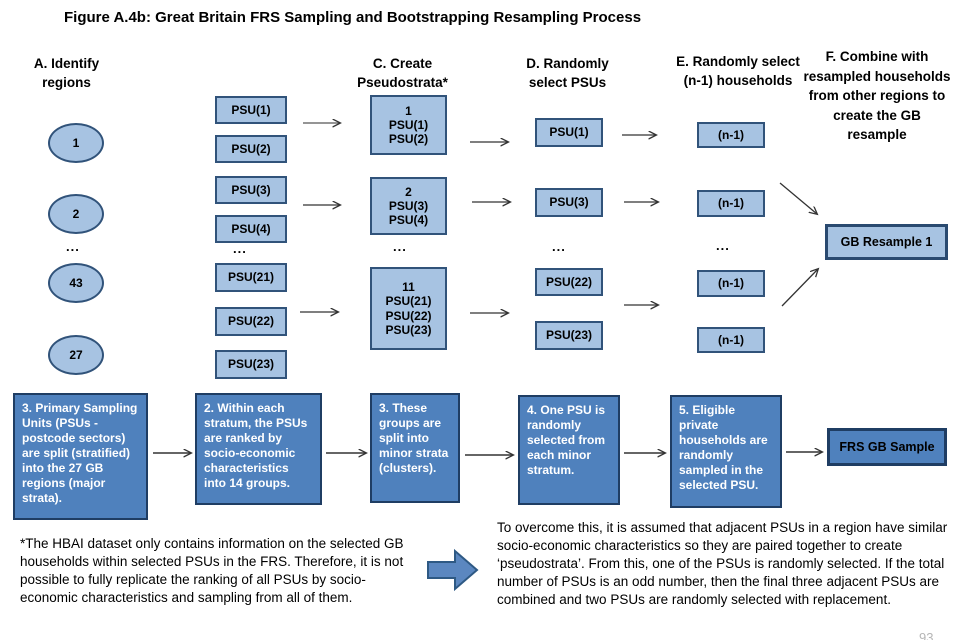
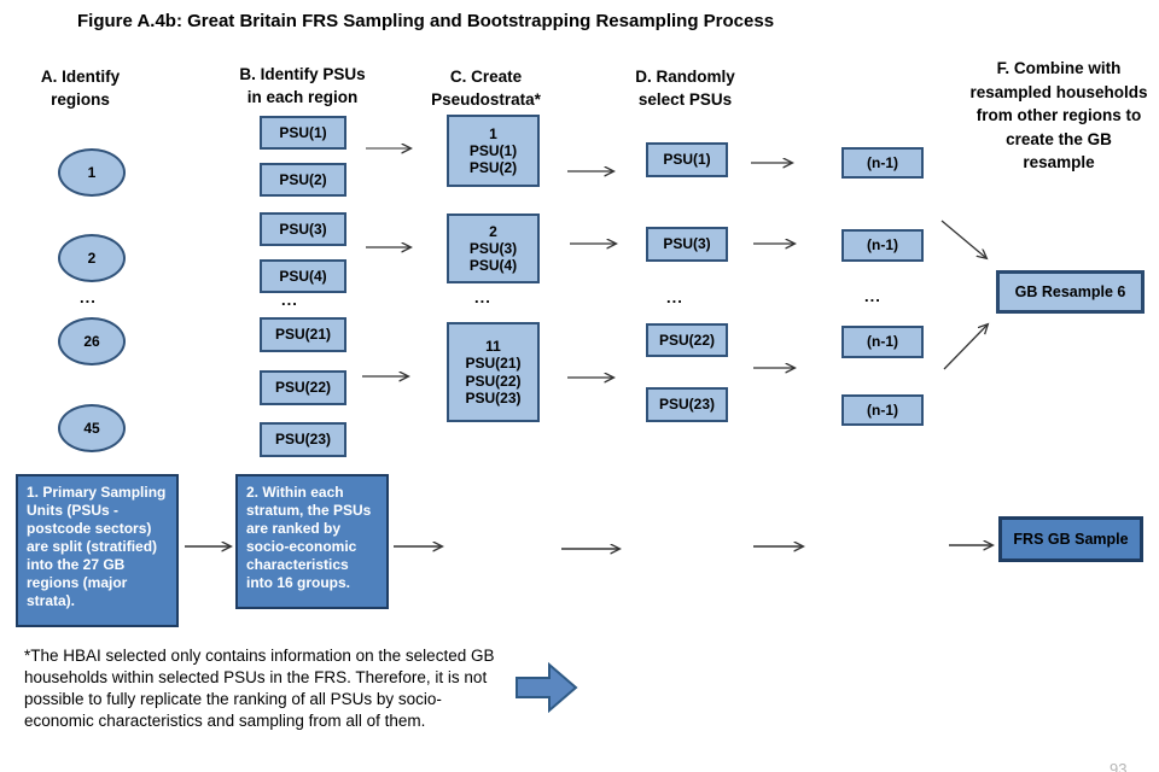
  Figure A.4b: Great Britain FRS Sampling and Bootstrapping Resampling Process
  A. Identify
  regions
+ B. Identify PSUs
+ in each region
  C. Create
  Pseudostrata*
  D. Randomly
  select PSUs
- E. Randomly select
- (n-1) households
  F. Combine with
  resampled households
  from other regions to
  create the GB
  resample
  1
  2
  ...
- 43
+ 26
- 27
+ 45
  PSU(1)
  PSU(2)
  PSU(3)
  PSU(4)
  ...
  PSU(21)
  PSU(22)
  PSU(23)
  1
  PSU(1)
  PSU(2)
  2
  PSU(3)
  PSU(4)
  ...
  11
  PSU(21)
  PSU(22)
  PSU(23)
  PSU(1)
  PSU(3)
  ...
  PSU(22)
  PSU(23)
  (n-1)
  (n-1)
  ...
  (n-1)
  (n-1)
- GB Resample 1
+ GB Resample 6
- 3. Primary Sampling Units (PSUs - postcode sectors) are split (stratified) into the 27 GB regions (major strata).
+ 1. Primary Sampling Units (PSUs - postcode sectors) are split (stratified) into the 27 GB regions (major strata).
- 2. Within each stratum, the PSUs are ranked by socio-economic characteristics into 14 groups.
+ 2. Within each stratum, the PSUs are ranked by socio-economic characteristics into 16 groups.
- 3. These groups are split into minor strata (clusters).
- 4. One PSU is randomly selected from each minor stratum.
- 5. Eligible private households are randomly sampled in the selected PSU.
  FRS GB Sample
- *The HBAI dataset only contains information on the selected GB households within selected PSUs in the FRS. Therefore, it is not possible to fully replicate the ranking of all PSUs by socio-economic characteristics and sampling from all of them.
+ *The HBAI selected only contains information on the selected GB households within selected PSUs in the FRS. Therefore, it is not possible to fully replicate the ranking of all PSUs by socio-economic characteristics and sampling from all of them.
- To overcome this, it is assumed that adjacent PSUs in a region have similar socio-economic characteristics so they are paired together to create ‘pseudostrata’. From this, one of the PSUs is randomly selected. If the total number of PSUs is an odd number, then the final three adjacent PSUs are combined and two PSUs are randomly selected with replacement.
  93
